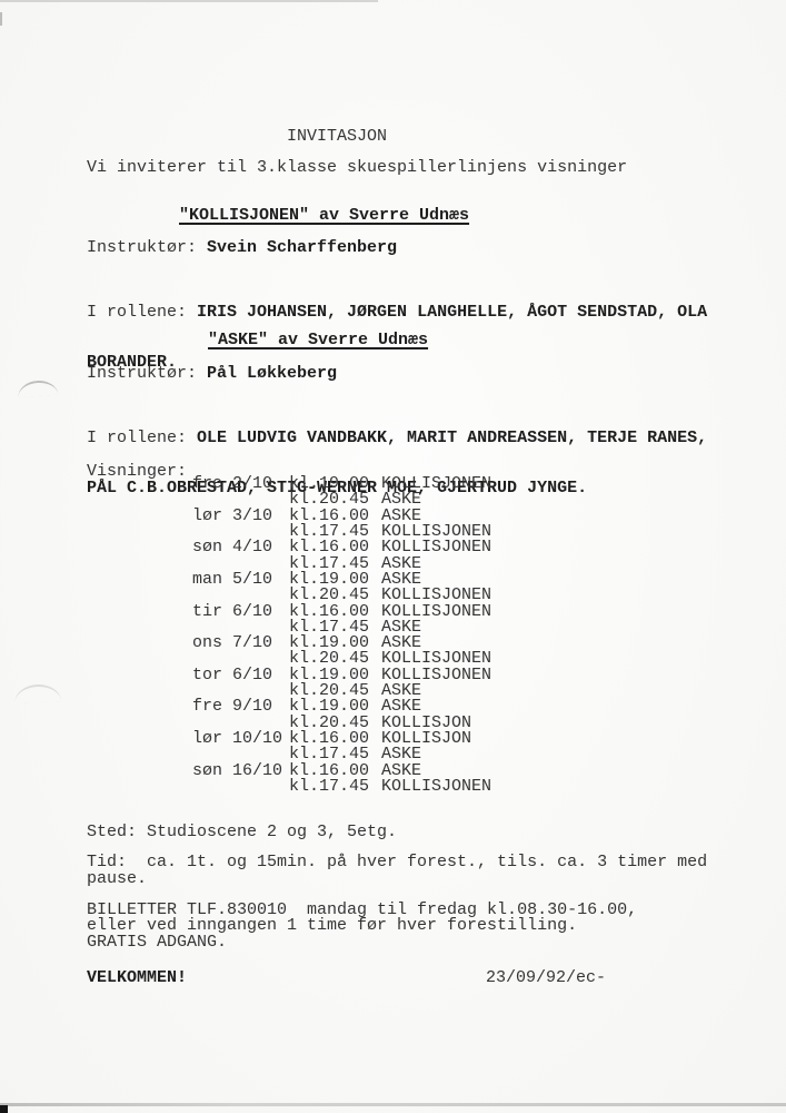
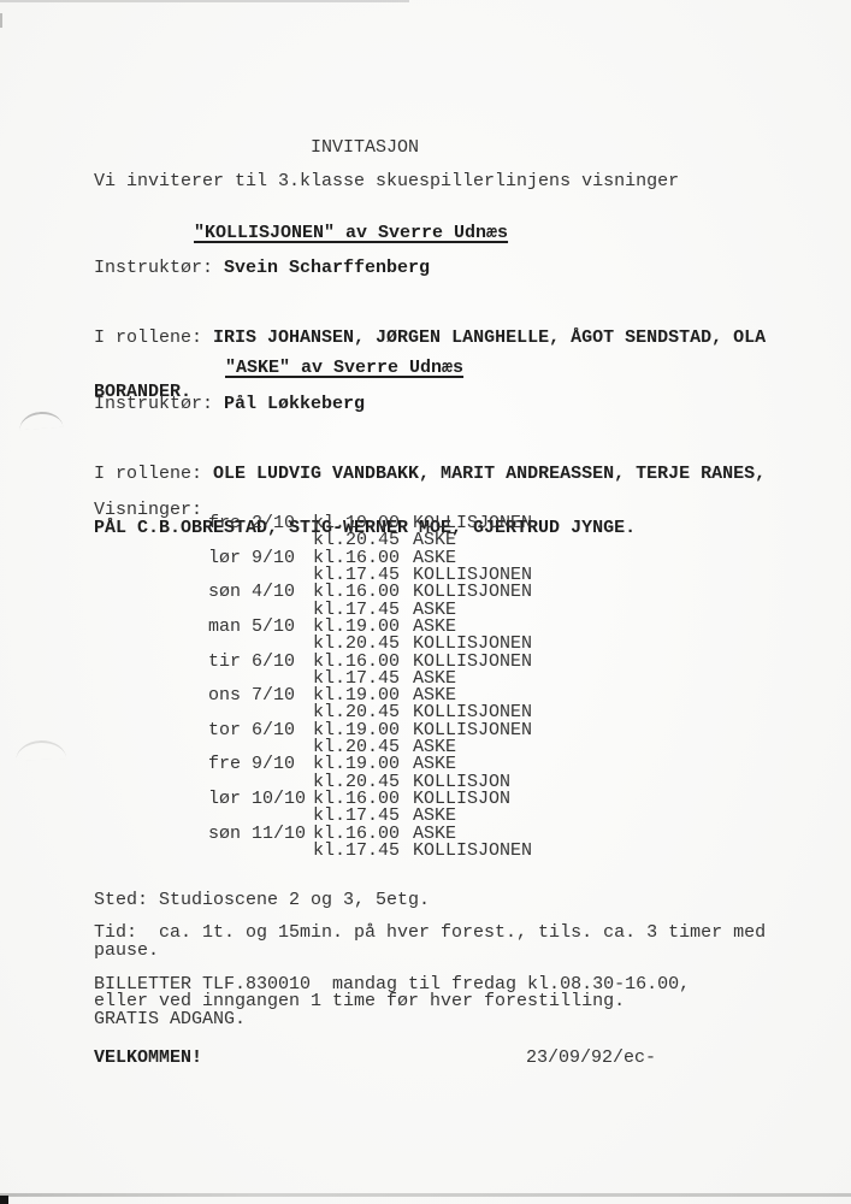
  INVITASJON
  Vi inviterer til 3.klasse skuespillerlinjens visninger
  "KOLLISJONEN" av Sverre Udnæs
  Instruktør: Svein Scharffenberg
  I rollene: IRIS JOHANSEN, JØRGEN LANGHELLE, ÅGOT SENDSTAD, OLA
  BORANDER.
  "ASKE" av Sverre Udnæs
  Instruktør: Pål Løkkeberg
  I rollene: OLE LUDVIG VANDBAKK, MARIT ANDREASSEN, TERJE RANES,
  PÅL C.B.OBRESTAD, STIG-WERNER MOE, GJERTRUD JYNGE.
  Visninger:
  fre 2/10
  kl.19.00
  KOLLISJONEN
  kl.20.45
  ASKE
- lør 3/10
+ lør 9/10
  kl.16.00
  ASKE
  kl.17.45
  KOLLISJONEN
  søn 4/10
  kl.16.00
  KOLLISJONEN
  kl.17.45
  ASKE
  man 5/10
  kl.19.00
  ASKE
  kl.20.45
  KOLLISJONEN
  tir 6/10
  kl.16.00
  KOLLISJONEN
  kl.17.45
  ASKE
  ons 7/10
  kl.19.00
  ASKE
  kl.20.45
  KOLLISJONEN
  tor 6/10
  kl.19.00
  KOLLISJONEN
  kl.20.45
  ASKE
  fre 9/10
  kl.19.00
  ASKE
  kl.20.45
  KOLLISJON
  lør 10/10
  kl.16.00
  KOLLISJON
  kl.17.45
  ASKE
- søn 16/10
+ søn 11/10
  kl.16.00
  ASKE
  kl.17.45
  KOLLISJONEN
  Sted: Studioscene 2 og 3, 5etg.
  Tid: ca. 1t. og 15min. på hver forest., tils. ca. 3 timer med
  pause.
  BILLETTER TLF.830010 mandag til fredag kl.08.30-16.00,
  eller ved inngangen 1 time før hver forestilling.
  GRATIS ADGANG.
  VELKOMMEN!
  23/09/92/ec-
